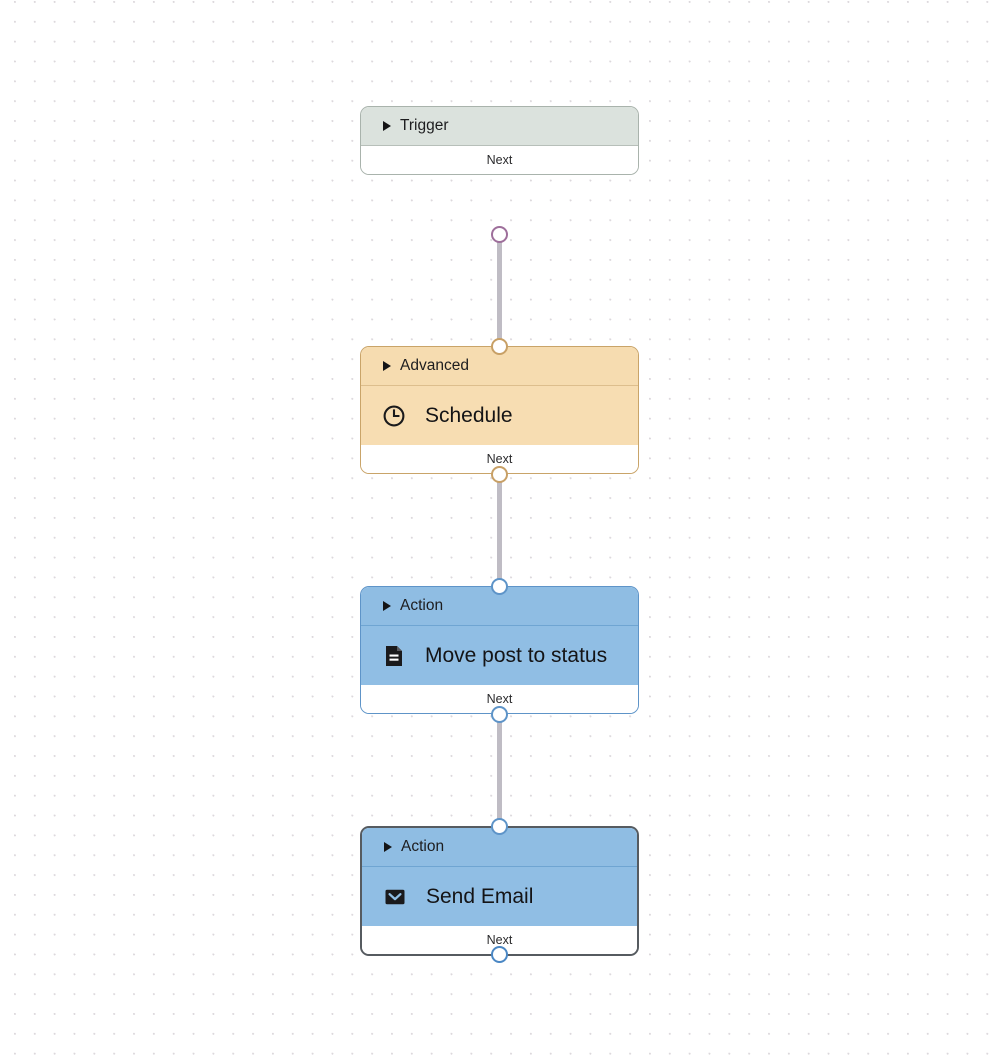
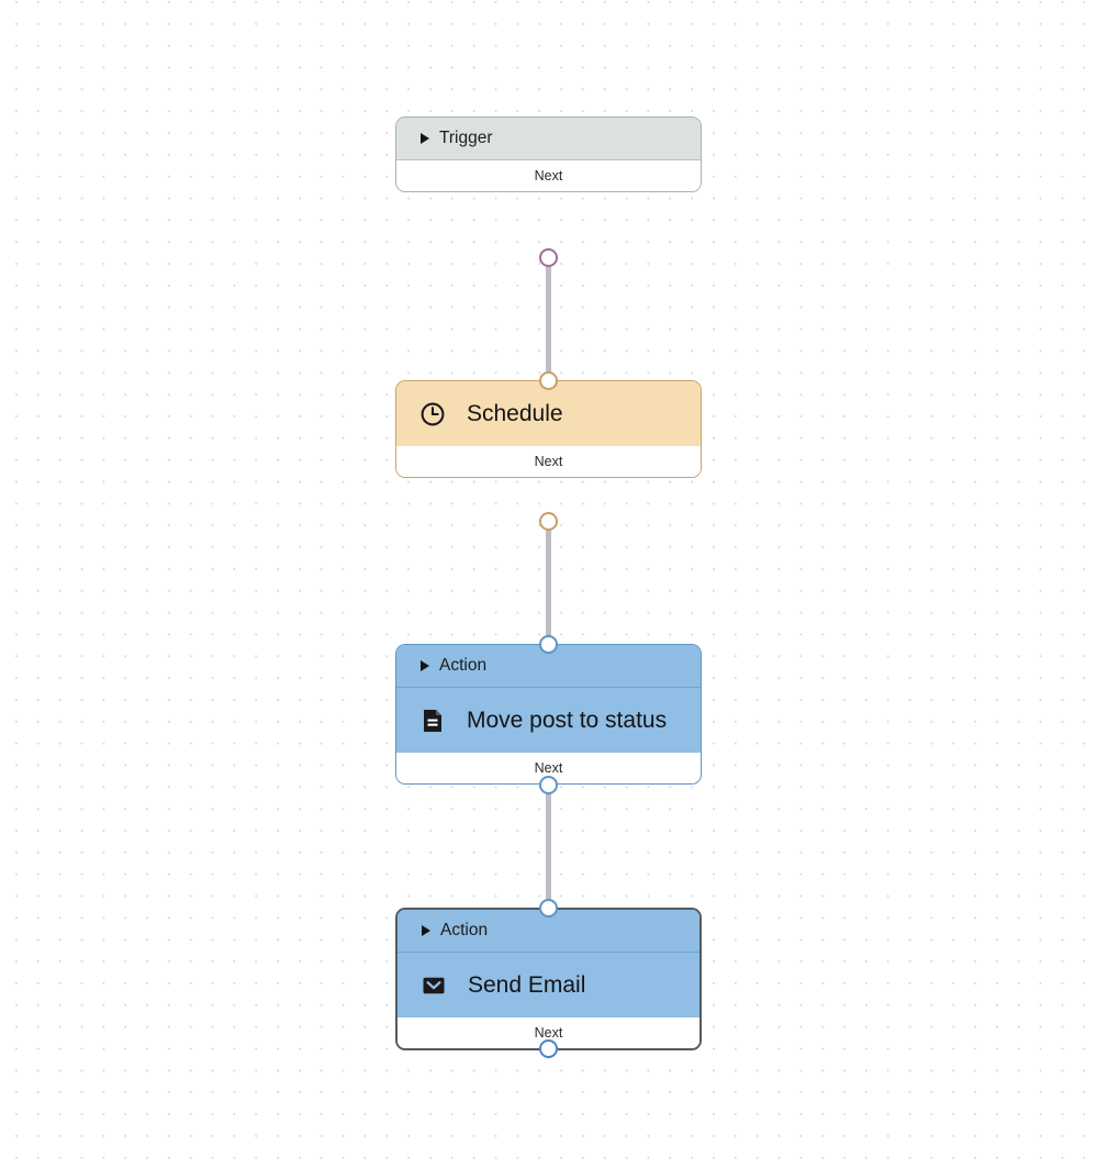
  Trigger
  Next
- Advanced
  Schedule
  Next
  Action
  Move post to status
  Next
  Action
  Send Email
  Next
